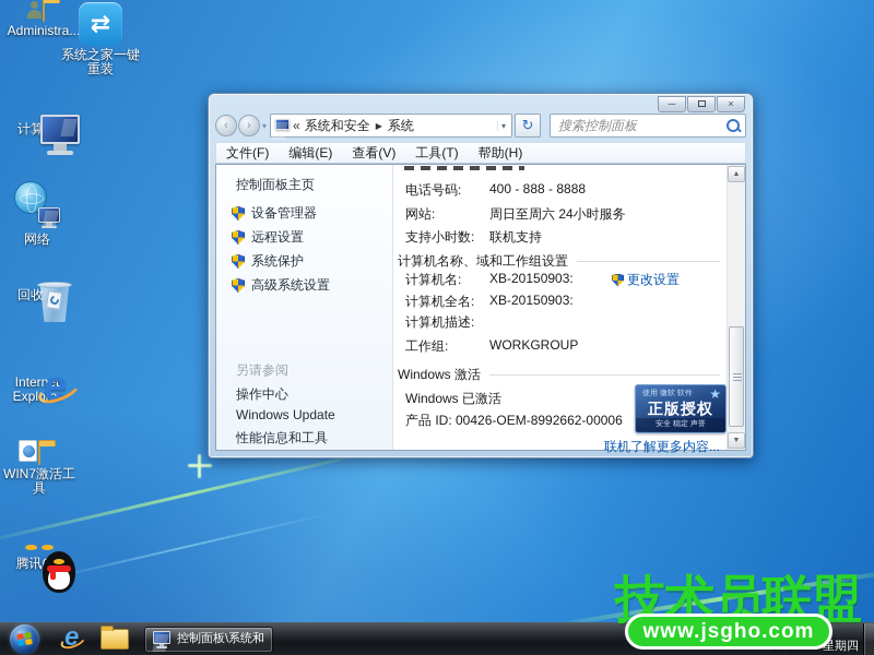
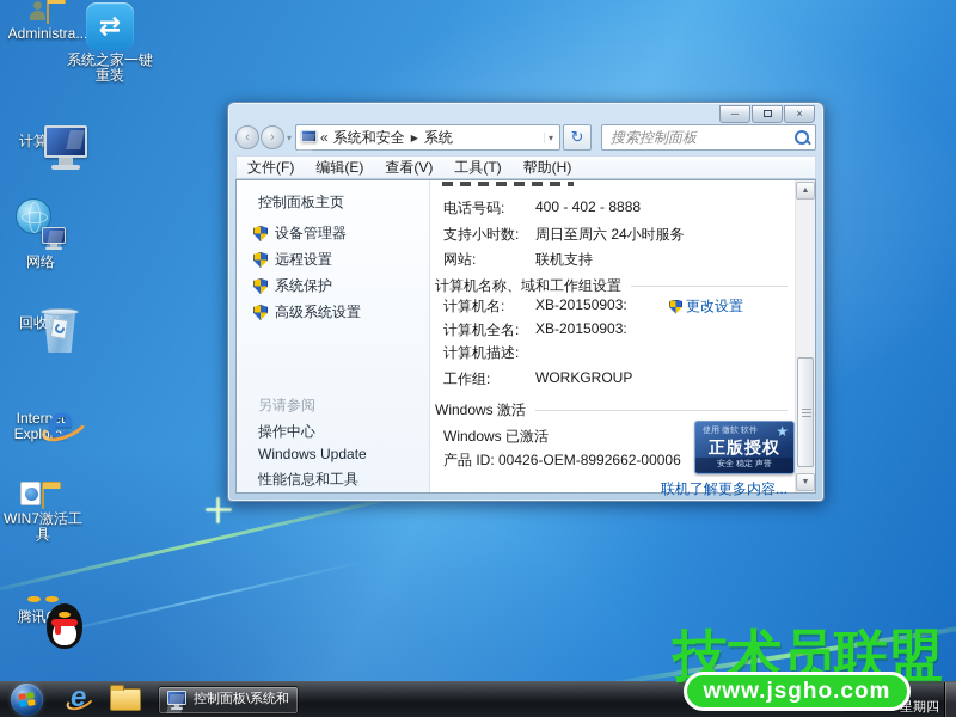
  Administra..
  ⇄
  系统之家一键重装
  网络
  e
  Internet Explorer
  WIN7激活工具
  ─
  ×
  ‹
  ›
  ▾
  «
  系统和安全
  ▶
  系统
  ▾
  ↻
  搜索控制面板
  文件(F)
  编辑(E)
  查看(V)
  工具(T)
  帮助(H)
  控制面板主页
  设备管理器
  远程设置
  系统保护
  高级系统设置
  另请参阅
  操作中心
  Windows Update
  性能信息和工具
  电话号码:
- 400 - 888 - 8888
+ 400 - 402 - 8888
- 网站:
+ 支持小时数:
  周日至周六 24小时服务
- 支持小时数:
+ 网站:
  联机支持
  计算机名称、域和工作组设置
  计算机名:
  XB-20150903:
  更改设置
  计算机全名:
  XB-20150903:
  计算机描述:
  工作组:
  WORKGROUP
  Windows 激活
  Windows 已激活
  产品 ID: 00426-OEM-8992662-00006
  ★
  正版授权
  联机了解更多内容...
  e
  控制面板\系统和
  技术员联盟
  www.jsgho.com
